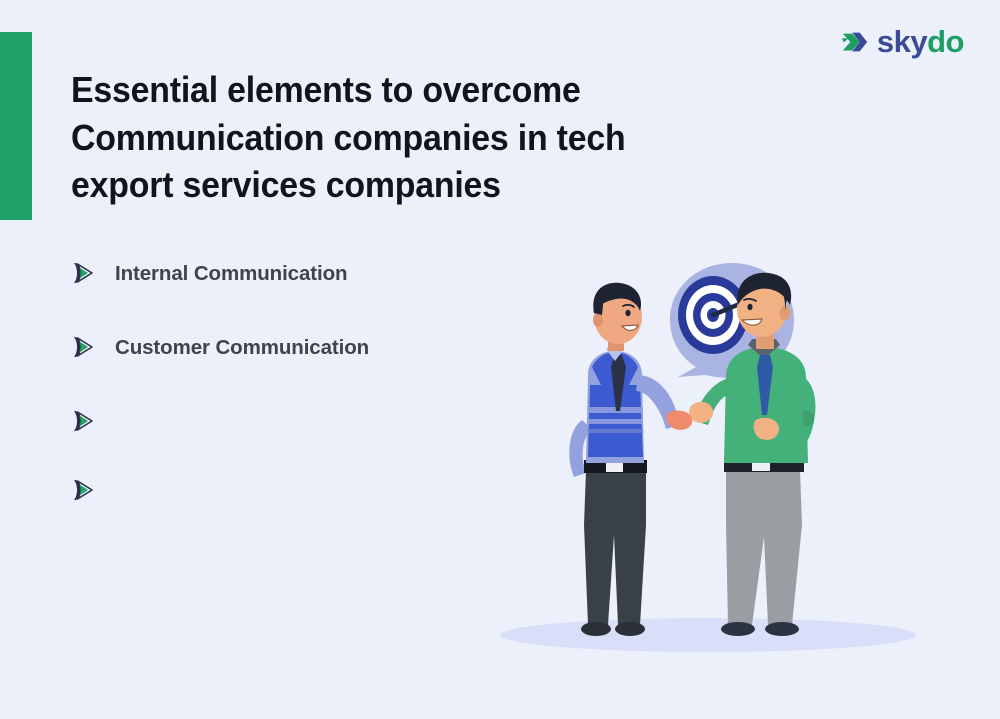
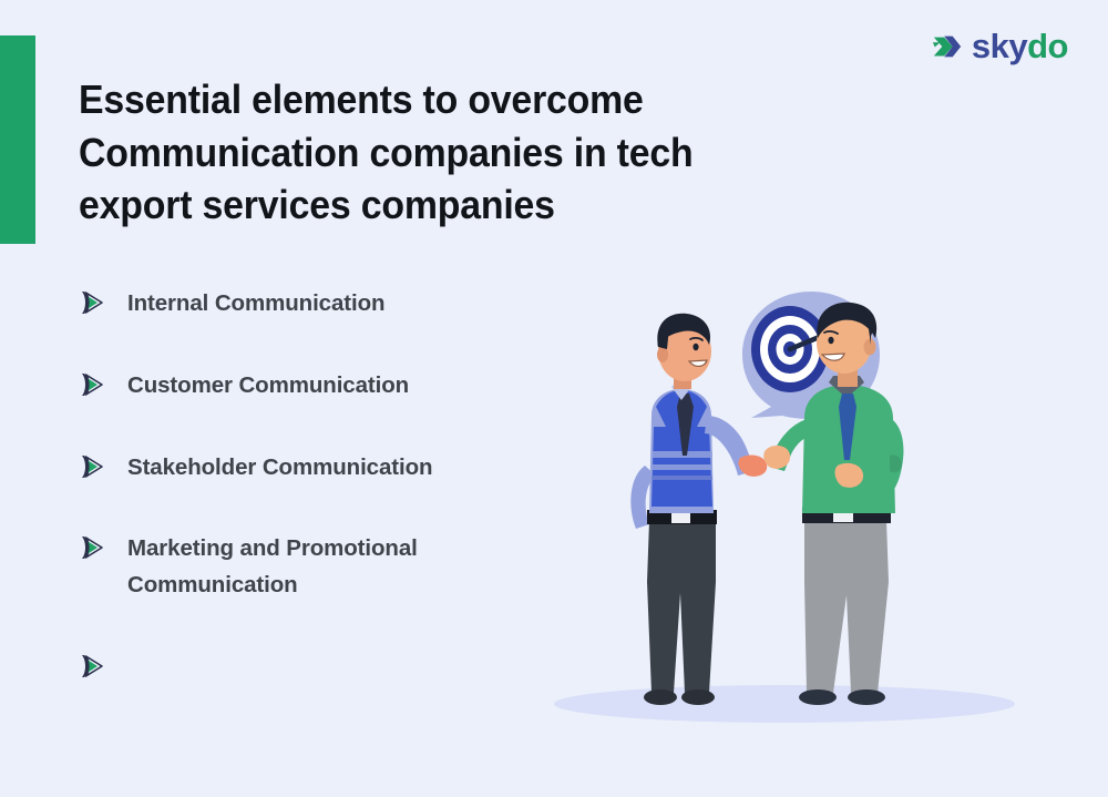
  skydo
  Essential elements to overcome Communication companies in tech export services companies
  Internal Communication
  Customer Communication
+ Stakeholder Communication
+ Marketing and Promotional Communication
